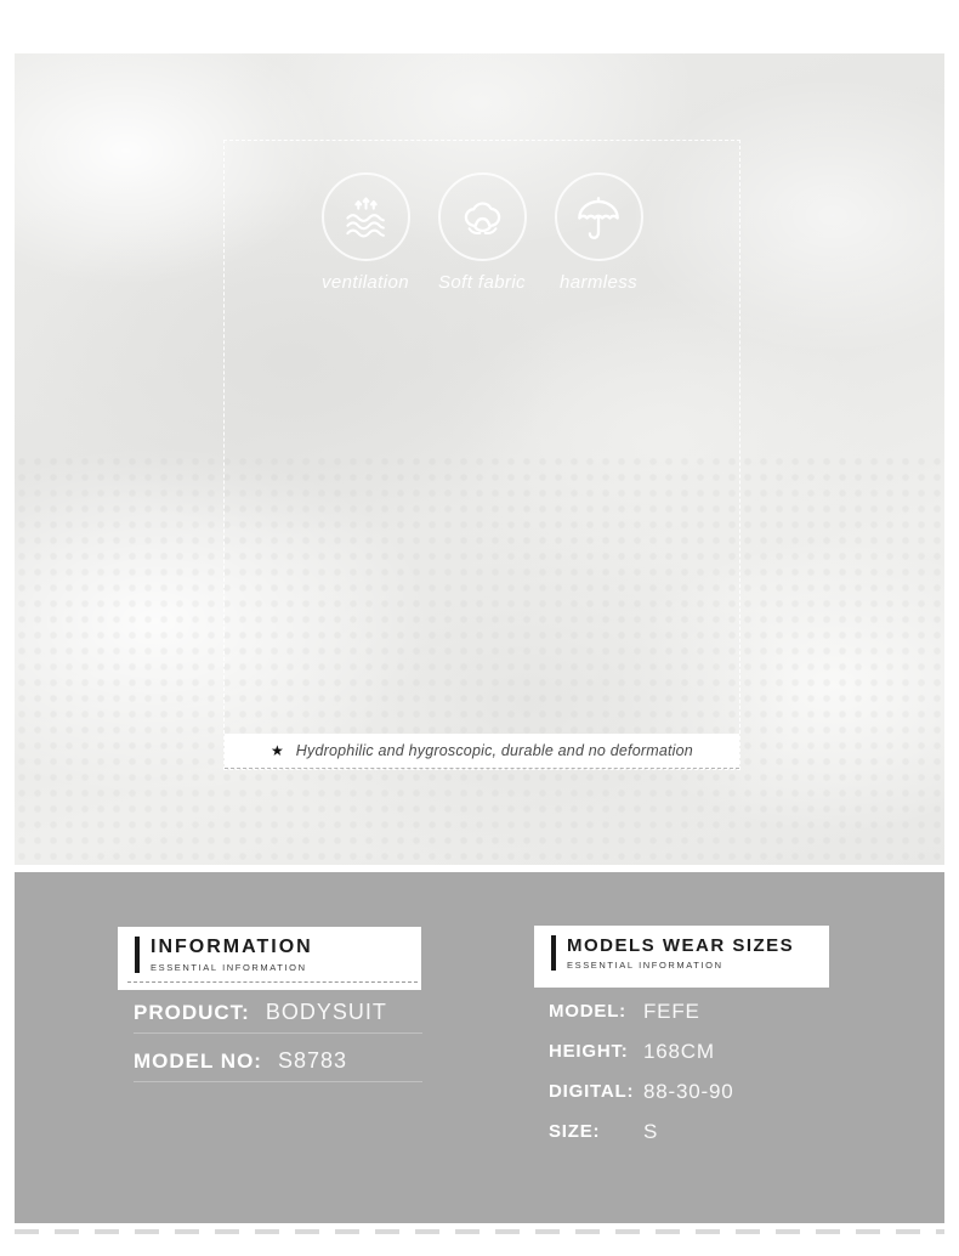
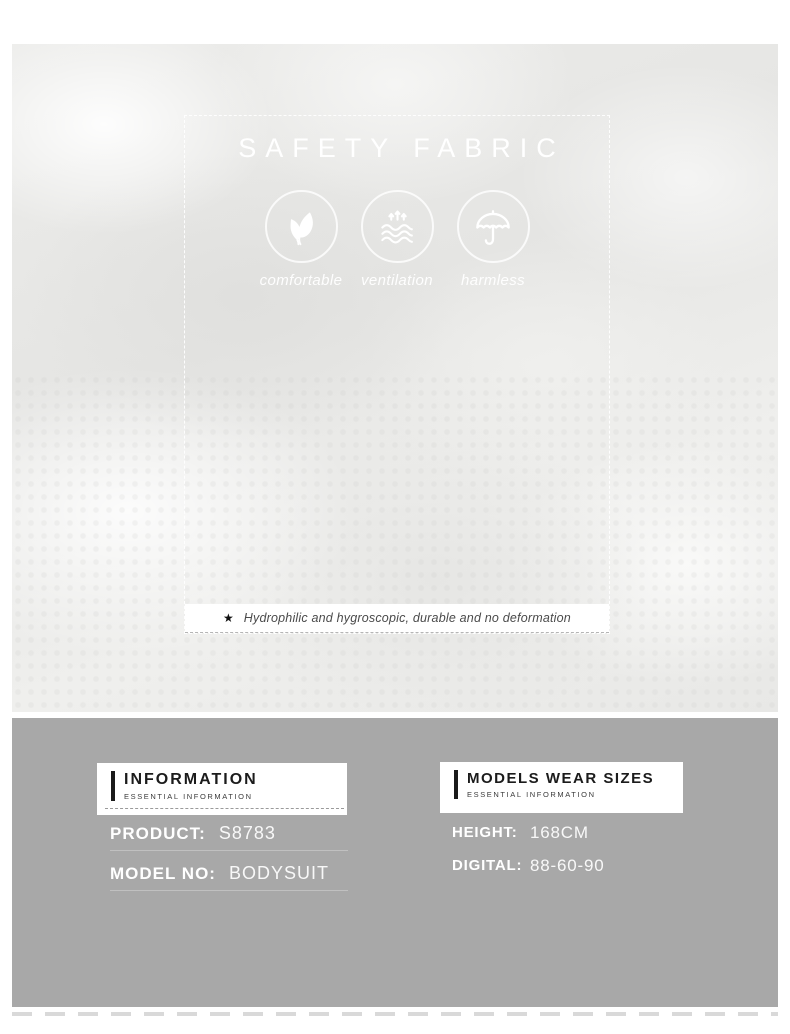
+ SAFETY FABRIC
+ comfortable
  ventilation
- Soft fabric
  harmless
  ★
  Hydrophilic and hygroscopic, durable and no deformation
  INFORMATION
  ESSENTIAL INFORMATION
  PRODUCT:
- BODYSUIT
+ S8783
  MODEL NO:
- S8783
+ BODYSUIT
  MODELS WEAR SIZES
  ESSENTIAL INFORMATION
- MODEL:
- FEFE
  HEIGHT:
  168CM
  DIGITAL:
- 88-30-90
+ 88-60-90
- SIZE:
- S
